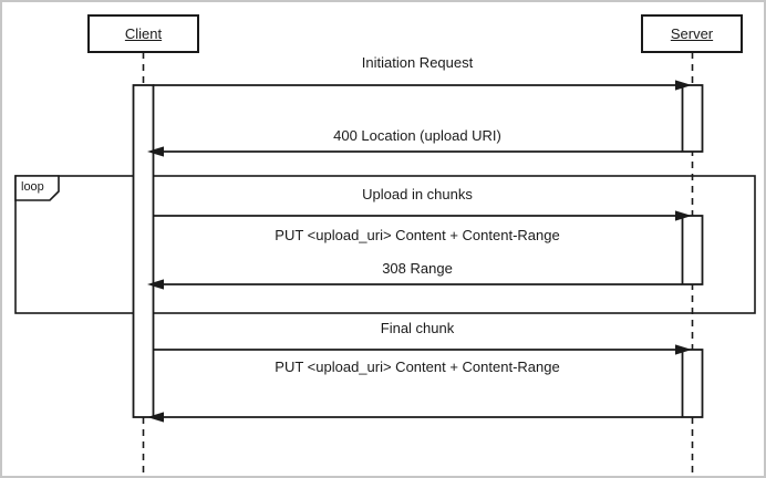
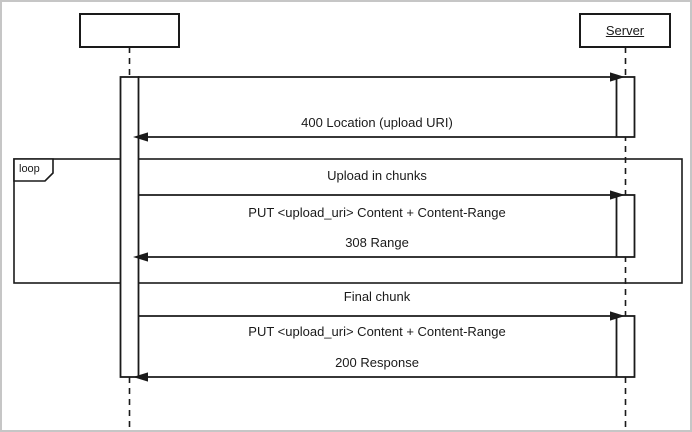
- Client
  Server
  loop
- Initiation Request
  400 Location (upload URI)
  Upload in chunks
  PUT <upload_uri> Content + Content-Range
  308 Range
  Final chunk
  PUT <upload_uri> Content + Content-Range
+ 200 Response
